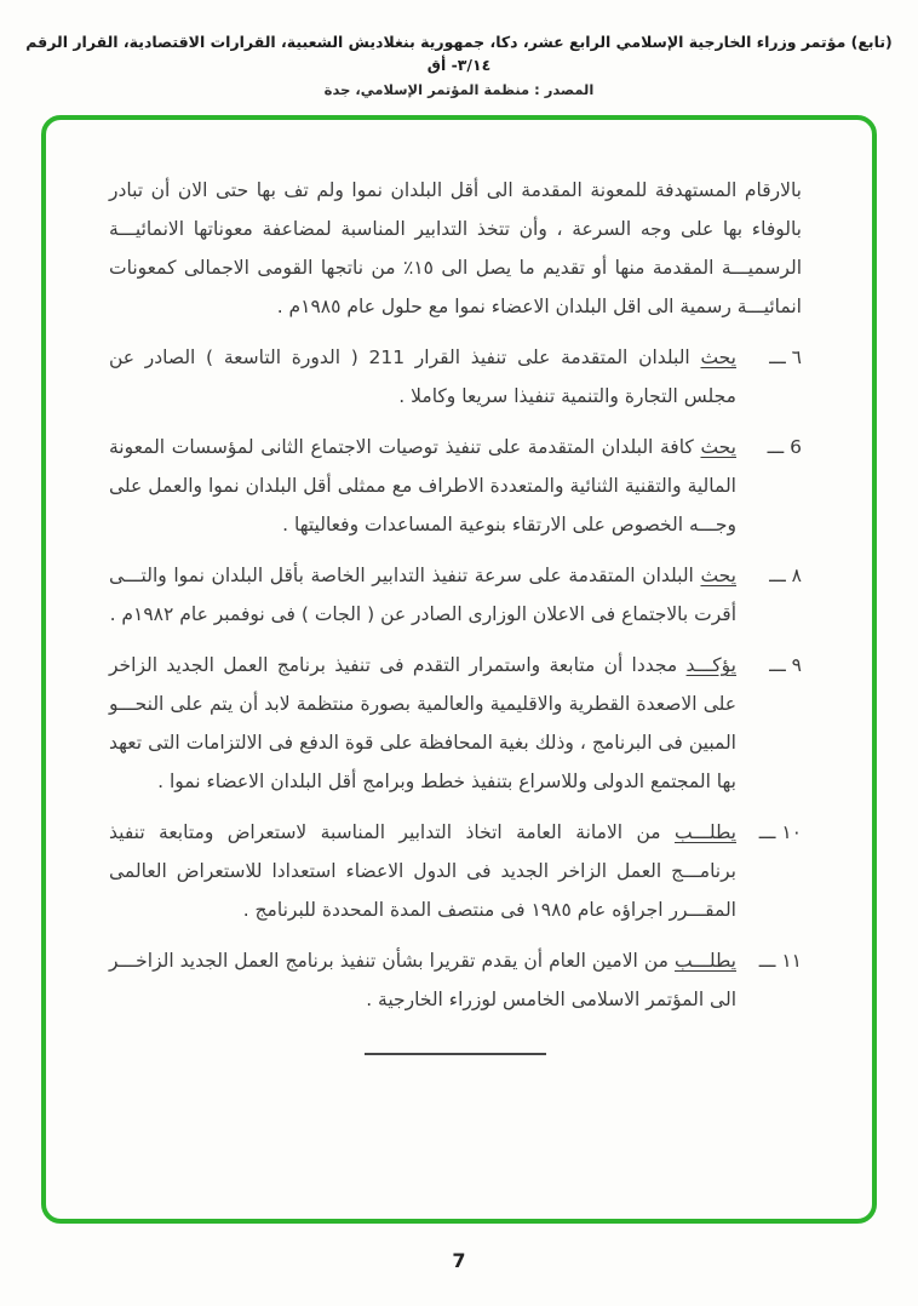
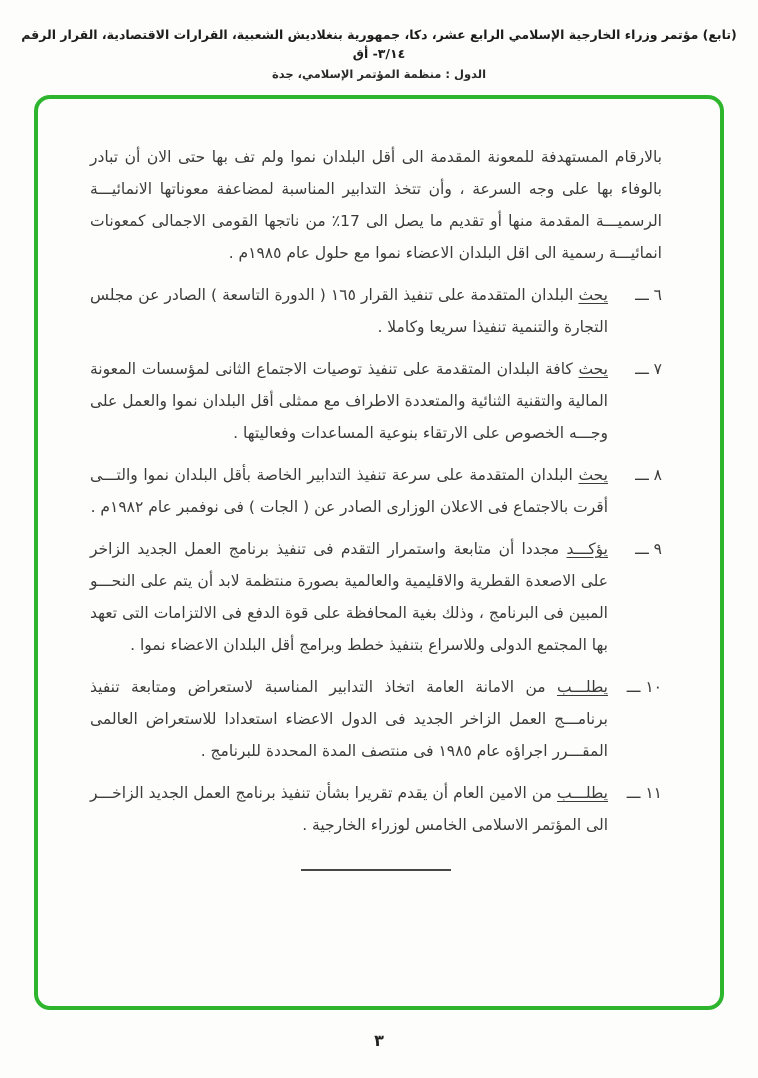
  (تابع) مؤتمر وزراء الخارجية الإسلامي الرابع عشر، دكا، جمهورية بنغلاديش الشعبية، القرارات الاقتصادية، القرار الرقم ٣/١٤- أق
- المصدر : منظمة المؤتمر الإسلامي، جدة
+ الدول : منظمة المؤتمر الإسلامي، جدة
- بالارقام المستهدفة للمعونة المقدمة الى أقل البلدان نموا ولم تف بها حتى الان أن تبادر بالوفاء بها على وجه السرعة ، وأن تتخذ التدابير المناسبة لمضاعفة معوناتها الانمائيـــة الرسميـــة المقدمة منها أو تقديم ما يصل الى ١٥٪ من ناتجها القومى الاجمالى كمعونات انمائيـــة رسمية الى اقل البلدان الاعضاء نموا مع حلول عام ١٩٨٥م .
+ بالارقام المستهدفة للمعونة المقدمة الى أقل البلدان نموا ولم تف بها حتى الان أن تبادر بالوفاء بها على وجه السرعة ، وأن تتخذ التدابير المناسبة لمضاعفة معوناتها الانمائيـــة الرسميـــة المقدمة منها أو تقديم ما يصل الى 17٪ من ناتجها القومى الاجمالى كمعونات انمائيـــة رسمية الى اقل البلدان الاعضاء نموا مع حلول عام ١٩٨٥م .
  ٦ ـــ
- يحث البلدان المتقدمة على تنفيذ القرار 211 ( الدورة التاسعة ) الصادر عن مجلس التجارة والتنمية تنفيذا سريعا وكاملا .
+ يحث البلدان المتقدمة على تنفيذ القرار ١٦٥ ( الدورة التاسعة ) الصادر عن مجلس التجارة والتنمية تنفيذا سريعا وكاملا .
- 6 ـــ
+ ٧ ـــ
  يحث كافة البلدان المتقدمة على تنفيذ توصيات الاجتماع الثانى لمؤسسات المعونة المالية والتقنية الثنائية والمتعددة الاطراف مع ممثلى أقل البلدان نموا والعمل على وجـــه الخصوص على الارتقاء بنوعية المساعدات وفعاليتها .
  ٨ ـــ
  يحث البلدان المتقدمة على سرعة تنفيذ التدابير الخاصة بأقل البلدان نموا والتـــى أقرت بالاجتماع فى الاعلان الوزارى الصادر عن ( الجات ) فى نوفمبر عام ١٩٨٢م .
  ٩ ـــ
  يؤكـــد مجددا أن متابعة واستمرار التقدم فى تنفيذ برنامج العمل الجديد الزاخر على الاصعدة القطرية والاقليمية والعالمية بصورة منتظمة لابد أن يتم على النحـــو المبين فى البرنامج ، وذلك بغية المحافظة على قوة الدفع فى الالتزامات التى تعهد بها المجتمع الدولى وللاسراع بتنفيذ خطط وبرامج أقل البلدان الاعضاء نموا .
  ١٠ ـــ
  يطلـــب من الامانة العامة اتخاذ التدابير المناسبة لاستعراض ومتابعة تنفيذ برنامـــج العمل الزاخر الجديد فى الدول الاعضاء استعدادا للاستعراض العالمى المقـــرر اجراؤه عام ١٩٨٥ فى منتصف المدة المحددة للبرنامج .
  ١١ ـــ
  يطلـــب من الامين العام أن يقدم تقريرا بشأن تنفيذ برنامج العمل الجديد الزاخـــر الى المؤتمر الاسلامى الخامس لوزراء الخارجية .
- 7
+ ٣
